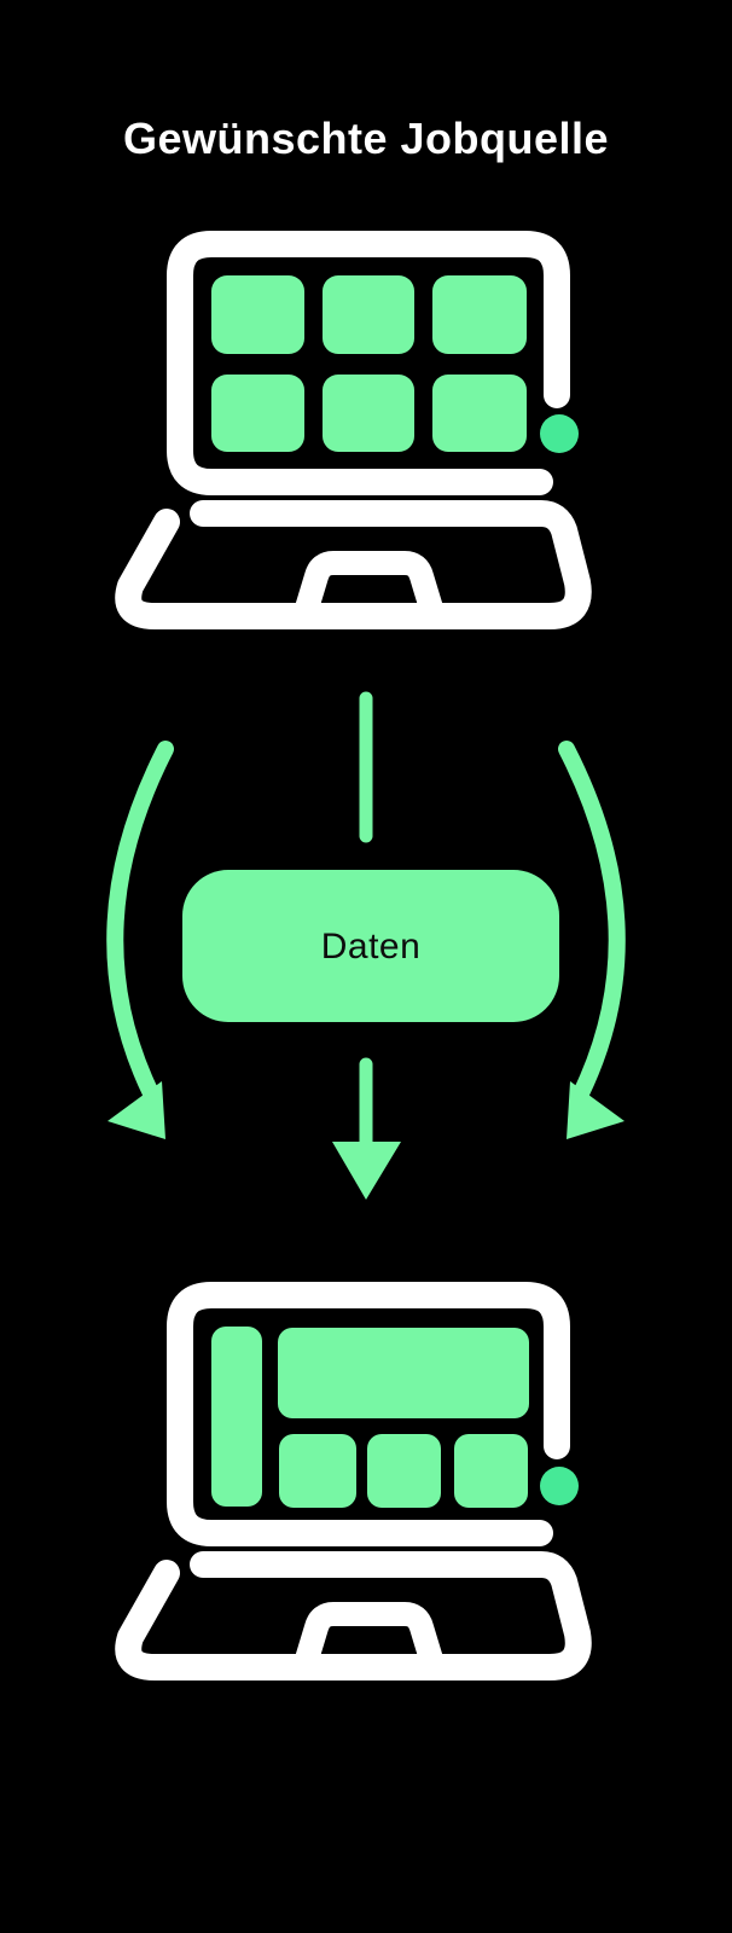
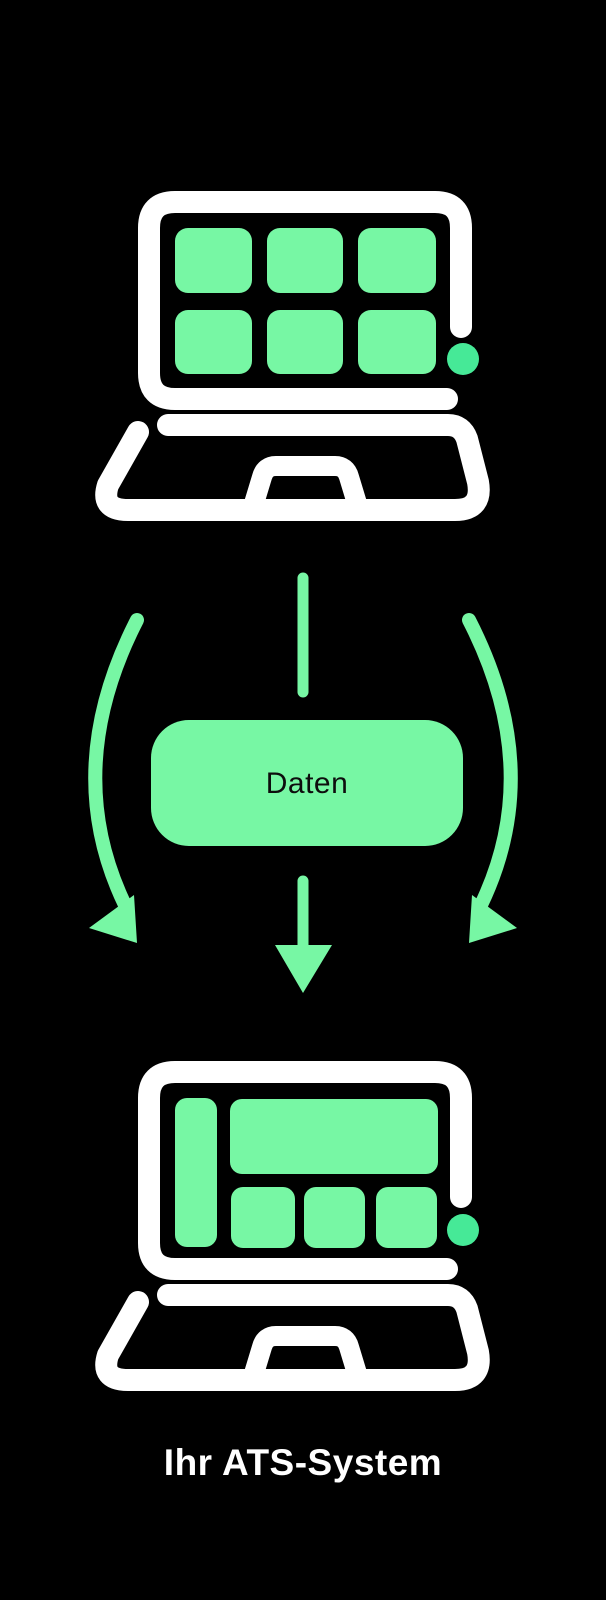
- Gewünschte Jobquelle
  Daten
+ Ihr ATS-System
